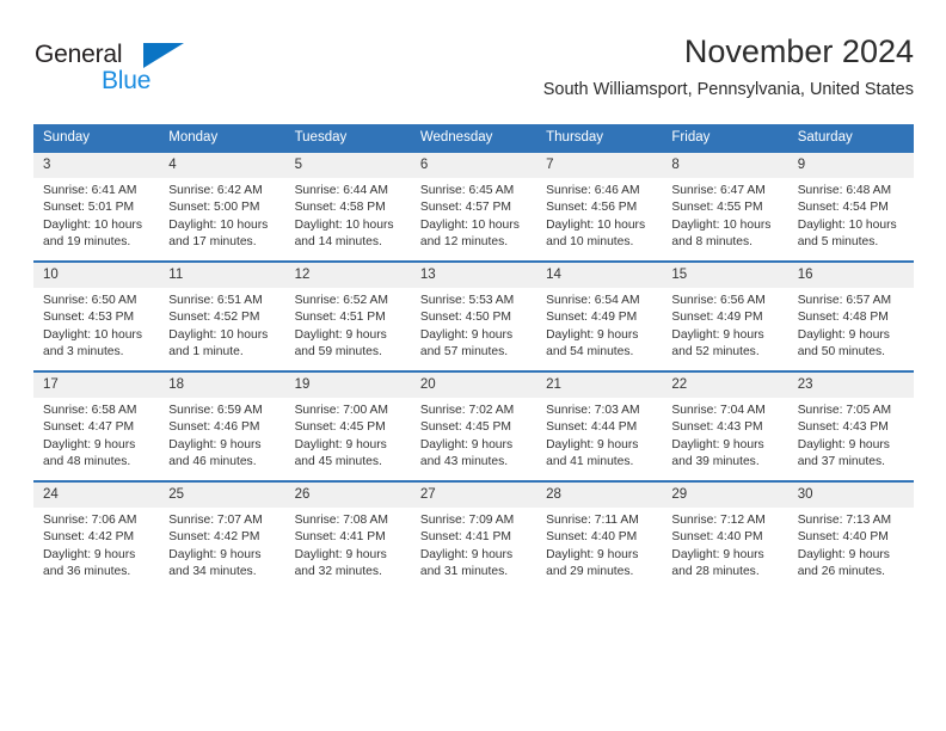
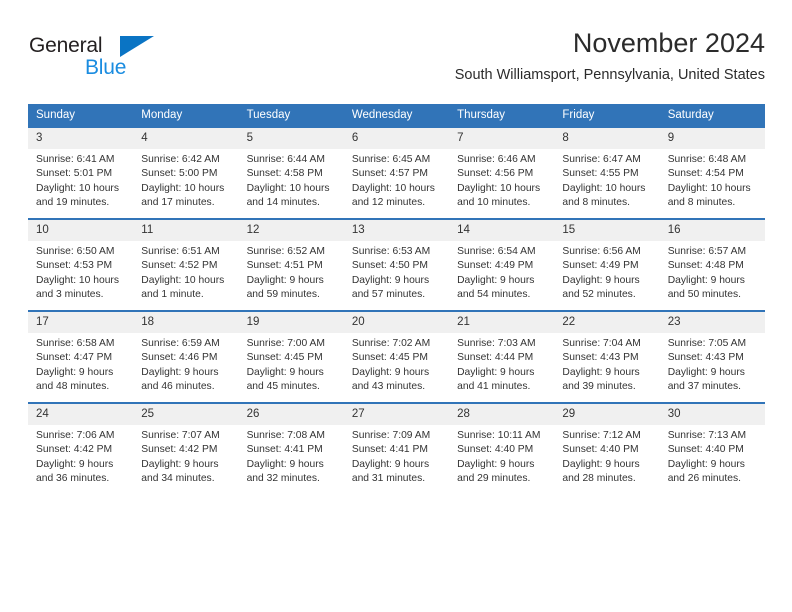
  General
  Blue
  November 2024
  South Williamsport, Pennsylvania, United States
  Sunday	Monday	Tuesday	Wednesday	Thursday	Friday	Saturday
- 3Sunrise: 6:41 AMSunset: 5:01 PMDaylight: 10 hoursand 19 minutes.	4Sunrise: 6:42 AMSunset: 5:00 PMDaylight: 10 hoursand 17 minutes.	5Sunrise: 6:44 AMSunset: 4:58 PMDaylight: 10 hoursand 14 minutes.	6Sunrise: 6:45 AMSunset: 4:57 PMDaylight: 10 hoursand 12 minutes.	7Sunrise: 6:46 AMSunset: 4:56 PMDaylight: 10 hoursand 10 minutes.	8Sunrise: 6:47 AMSunset: 4:55 PMDaylight: 10 hoursand 8 minutes.	9Sunrise: 6:48 AMSunset: 4:54 PMDaylight: 10 hoursand 5 minutes.
+ 3Sunrise: 6:41 AMSunset: 5:01 PMDaylight: 10 hoursand 19 minutes.	4Sunrise: 6:42 AMSunset: 5:00 PMDaylight: 10 hoursand 17 minutes.	5Sunrise: 6:44 AMSunset: 4:58 PMDaylight: 10 hoursand 14 minutes.	6Sunrise: 6:45 AMSunset: 4:57 PMDaylight: 10 hoursand 12 minutes.	7Sunrise: 6:46 AMSunset: 4:56 PMDaylight: 10 hoursand 10 minutes.	8Sunrise: 6:47 AMSunset: 4:55 PMDaylight: 10 hoursand 8 minutes.	9Sunrise: 6:48 AMSunset: 4:54 PMDaylight: 10 hoursand 8 minutes.
- 10Sunrise: 6:50 AMSunset: 4:53 PMDaylight: 10 hoursand 3 minutes.	11Sunrise: 6:51 AMSunset: 4:52 PMDaylight: 10 hoursand 1 minute.	12Sunrise: 6:52 AMSunset: 4:51 PMDaylight: 9 hoursand 59 minutes.	13Sunrise: 5:53 AMSunset: 4:50 PMDaylight: 9 hoursand 57 minutes.	14Sunrise: 6:54 AMSunset: 4:49 PMDaylight: 9 hoursand 54 minutes.	15Sunrise: 6:56 AMSunset: 4:49 PMDaylight: 9 hoursand 52 minutes.	16Sunrise: 6:57 AMSunset: 4:48 PMDaylight: 9 hoursand 50 minutes.
+ 10Sunrise: 6:50 AMSunset: 4:53 PMDaylight: 10 hoursand 3 minutes.	11Sunrise: 6:51 AMSunset: 4:52 PMDaylight: 10 hoursand 1 minute.	12Sunrise: 6:52 AMSunset: 4:51 PMDaylight: 9 hoursand 59 minutes.	13Sunrise: 6:53 AMSunset: 4:50 PMDaylight: 9 hoursand 57 minutes.	14Sunrise: 6:54 AMSunset: 4:49 PMDaylight: 9 hoursand 54 minutes.	15Sunrise: 6:56 AMSunset: 4:49 PMDaylight: 9 hoursand 52 minutes.	16Sunrise: 6:57 AMSunset: 4:48 PMDaylight: 9 hoursand 50 minutes.
  17Sunrise: 6:58 AMSunset: 4:47 PMDaylight: 9 hoursand 48 minutes.	18Sunrise: 6:59 AMSunset: 4:46 PMDaylight: 9 hoursand 46 minutes.	19Sunrise: 7:00 AMSunset: 4:45 PMDaylight: 9 hoursand 45 minutes.	20Sunrise: 7:02 AMSunset: 4:45 PMDaylight: 9 hoursand 43 minutes.	21Sunrise: 7:03 AMSunset: 4:44 PMDaylight: 9 hoursand 41 minutes.	22Sunrise: 7:04 AMSunset: 4:43 PMDaylight: 9 hoursand 39 minutes.	23Sunrise: 7:05 AMSunset: 4:43 PMDaylight: 9 hoursand 37 minutes.
- 24Sunrise: 7:06 AMSunset: 4:42 PMDaylight: 9 hoursand 36 minutes.	25Sunrise: 7:07 AMSunset: 4:42 PMDaylight: 9 hoursand 34 minutes.	26Sunrise: 7:08 AMSunset: 4:41 PMDaylight: 9 hoursand 32 minutes.	27Sunrise: 7:09 AMSunset: 4:41 PMDaylight: 9 hoursand 31 minutes.	28Sunrise: 7:11 AMSunset: 4:40 PMDaylight: 9 hoursand 29 minutes.	29Sunrise: 7:12 AMSunset: 4:40 PMDaylight: 9 hoursand 28 minutes.	30Sunrise: 7:13 AMSunset: 4:40 PMDaylight: 9 hoursand 26 minutes.
+ 24Sunrise: 7:06 AMSunset: 4:42 PMDaylight: 9 hoursand 36 minutes.	25Sunrise: 7:07 AMSunset: 4:42 PMDaylight: 9 hoursand 34 minutes.	26Sunrise: 7:08 AMSunset: 4:41 PMDaylight: 9 hoursand 32 minutes.	27Sunrise: 7:09 AMSunset: 4:41 PMDaylight: 9 hoursand 31 minutes.	28Sunrise: 10:11 AMSunset: 4:40 PMDaylight: 9 hoursand 29 minutes.	29Sunrise: 7:12 AMSunset: 4:40 PMDaylight: 9 hoursand 28 minutes.	30Sunrise: 7:13 AMSunset: 4:40 PMDaylight: 9 hoursand 26 minutes.
